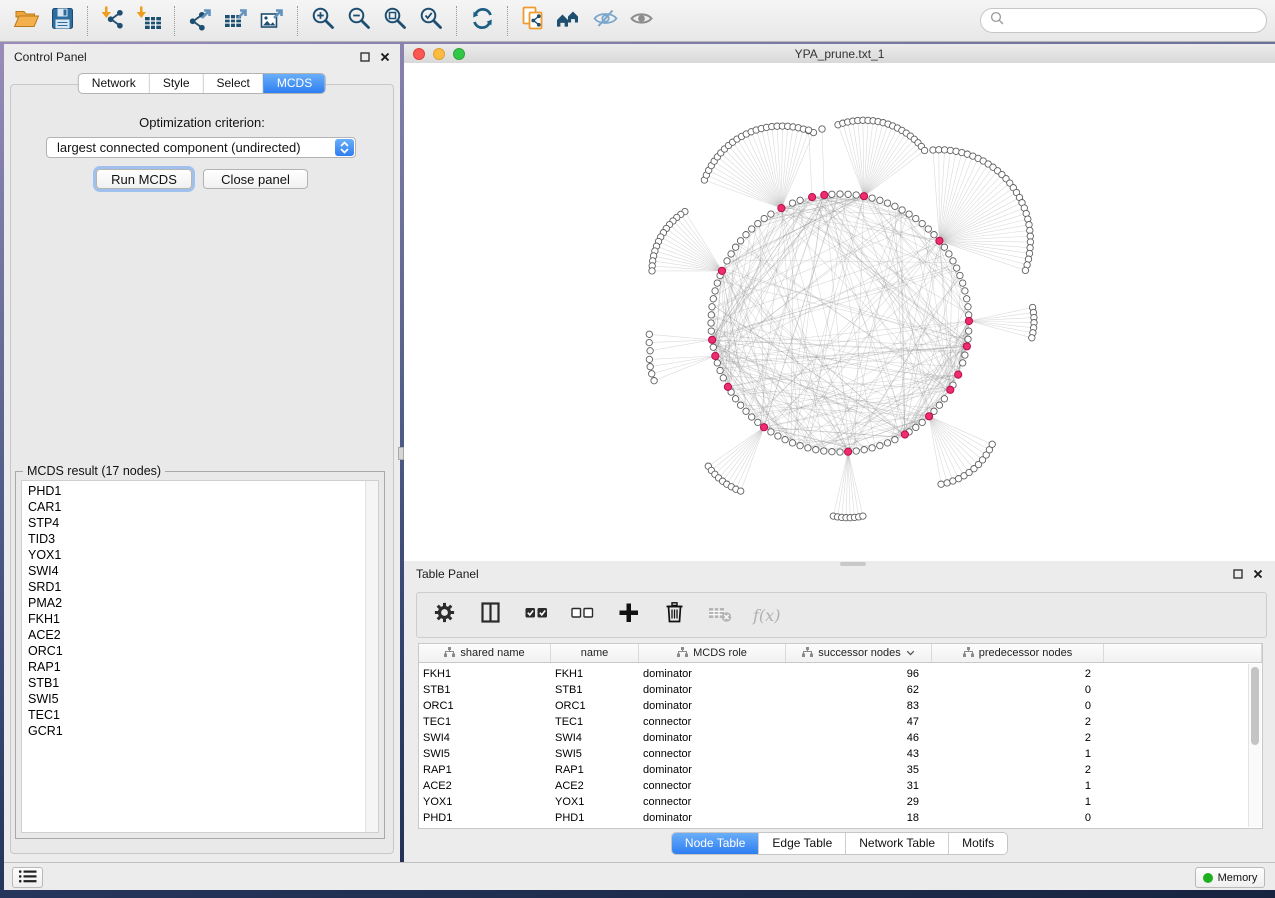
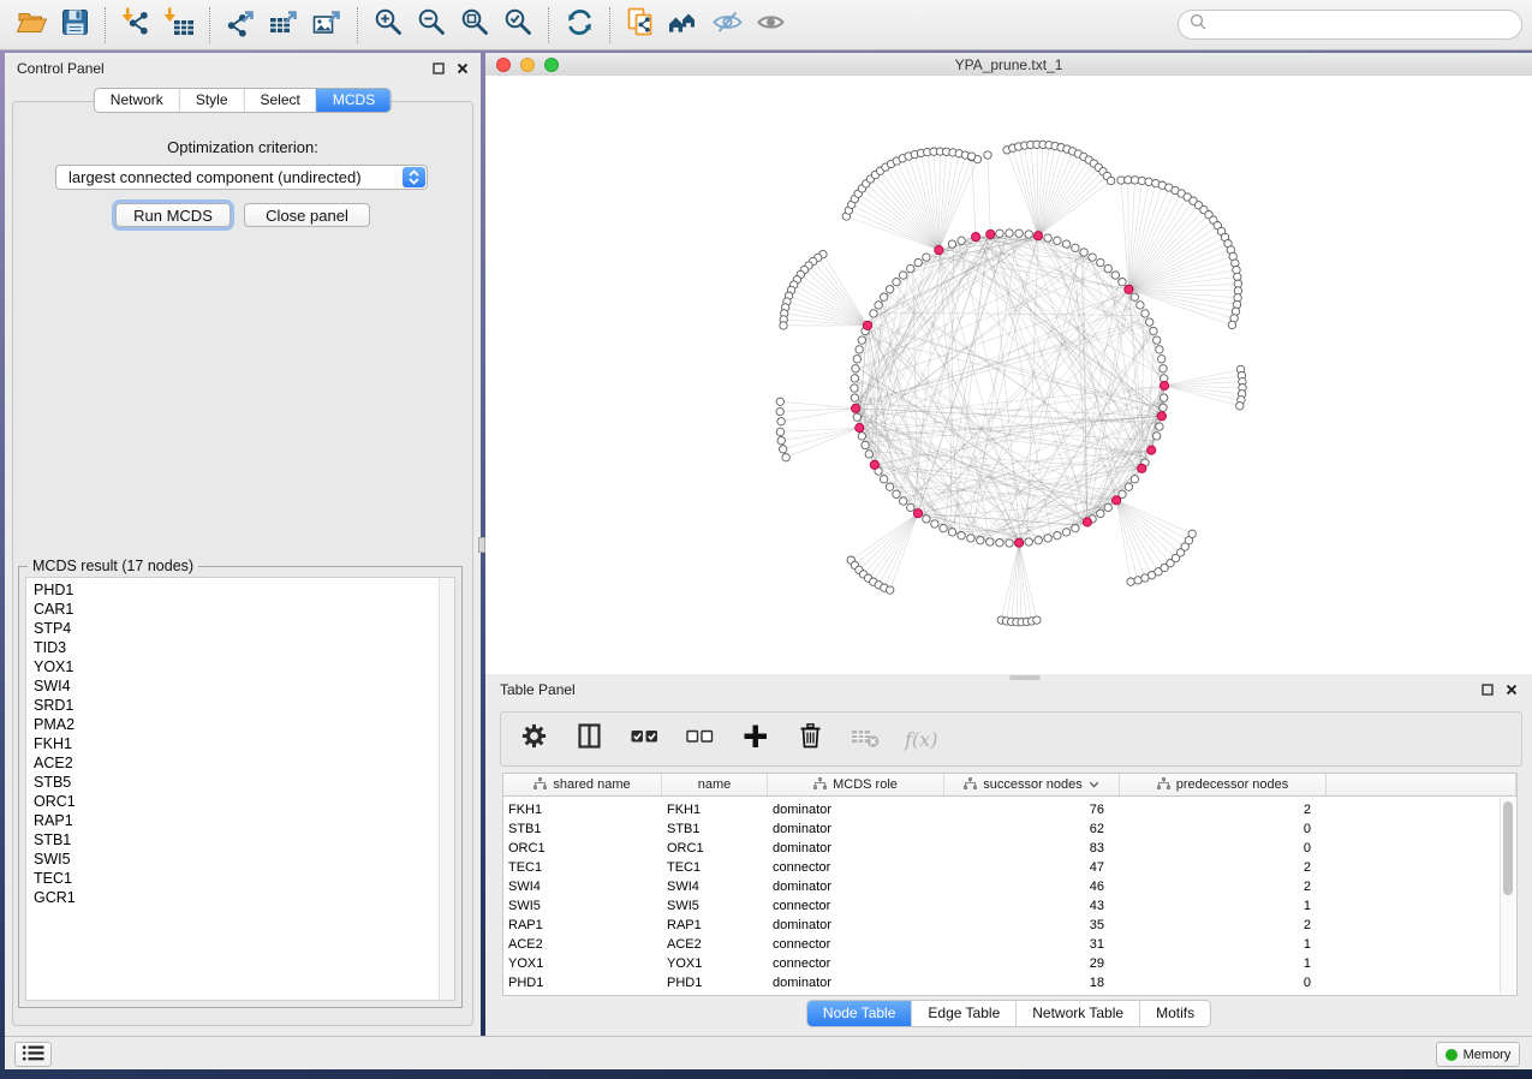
  Control Panel
  Optimization criterion:
  largest connected component (undirected)
  Run MCDS
  Close panel
  MCDS result (17 nodes)
  PHD1
  CAR1
  STP4
  TID3
  YOX1
  SWI4
  SRD1
  PMA2
  FKH1
  ACE2
+ STB5
  ORC1
  RAP1
  STB1
  SWI5
  TEC1
  GCR1
  Network
  Style
  Select
  MCDS
  YPA_prune.txt_1
  Table Panel
  f(x)
  shared name
  name
  MCDS role
  successor nodes
  predecessor nodes
  FKH1
  FKH1
  dominator
- 96
+ 76
  2
  STB1
  STB1
  dominator
  62
  0
  ORC1
  ORC1
  dominator
  83
  0
  TEC1
  TEC1
  connector
  47
  2
  SWI4
  SWI4
  dominator
  46
  2
  SWI5
  SWI5
  connector
  43
  1
  RAP1
  RAP1
  dominator
  35
  2
  ACE2
  ACE2
  connector
  31
  1
  YOX1
  YOX1
  connector
  29
  1
  PHD1
  PHD1
  dominator
  18
  0
  Node Table
  Edge Table
  Network Table
  Motifs
  Memory
